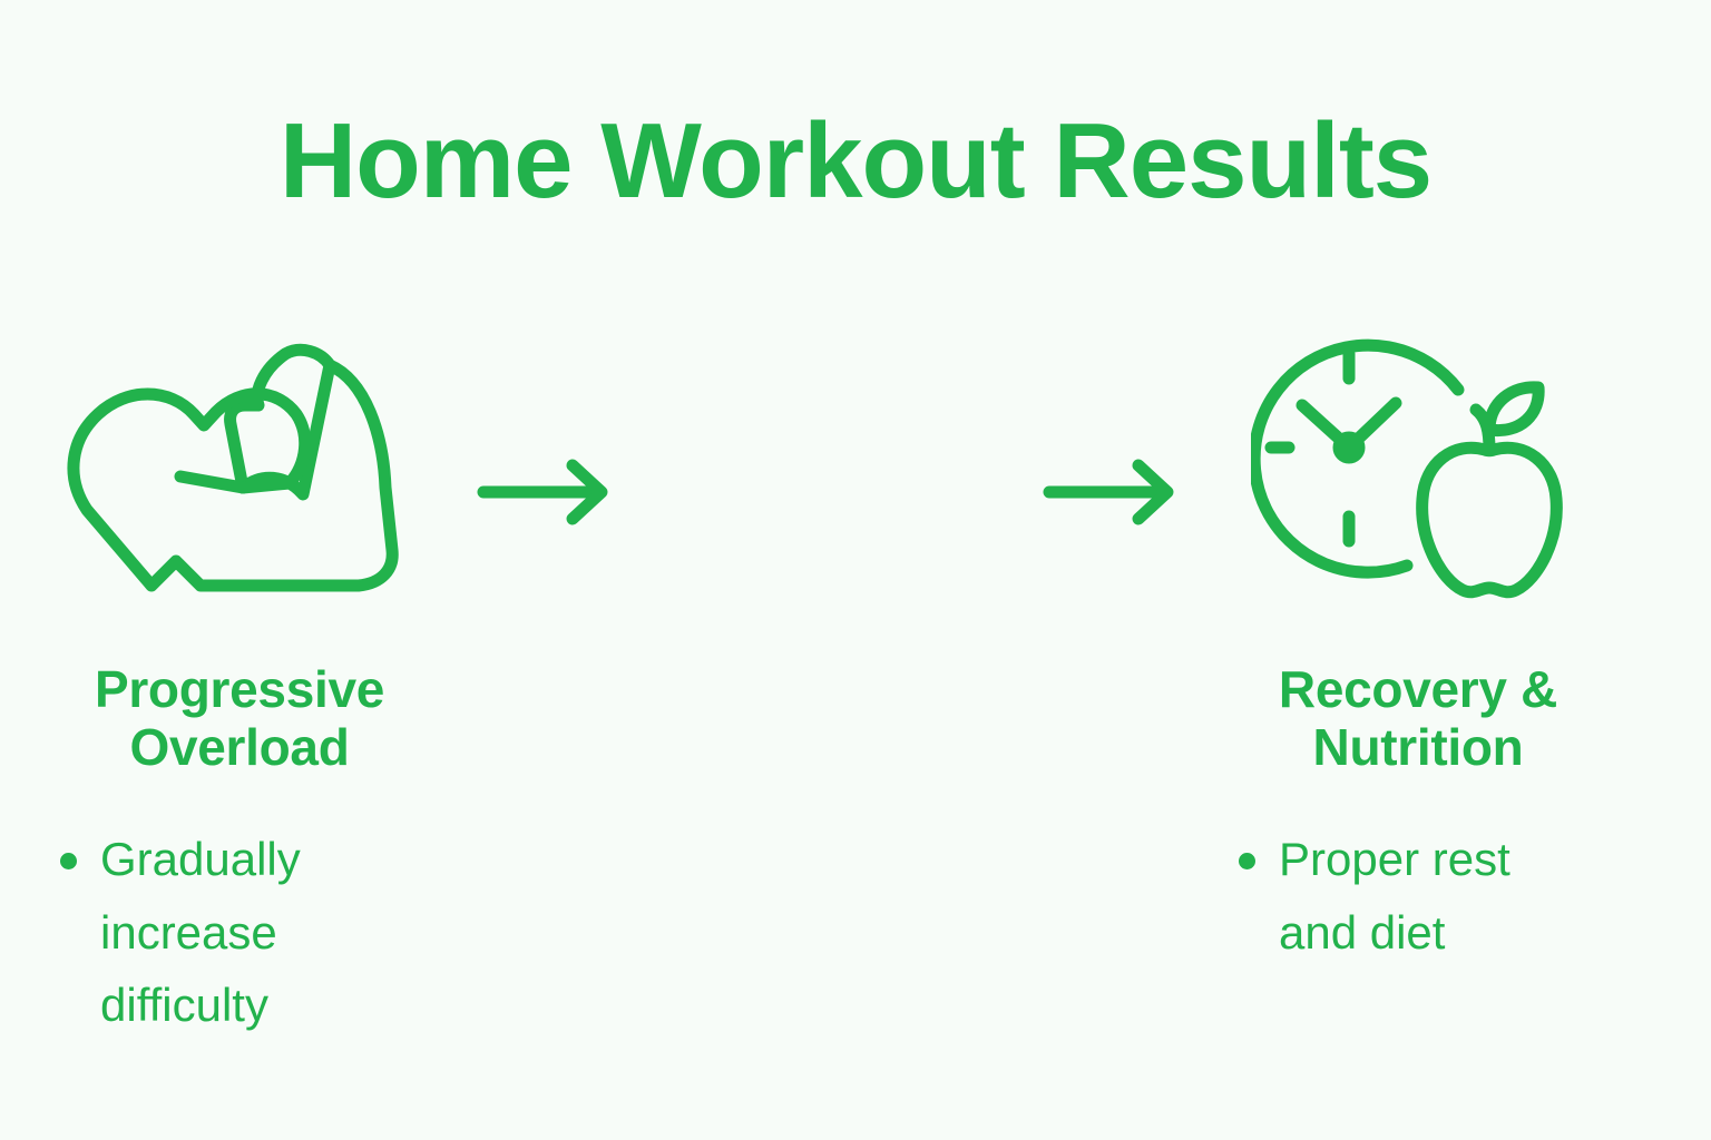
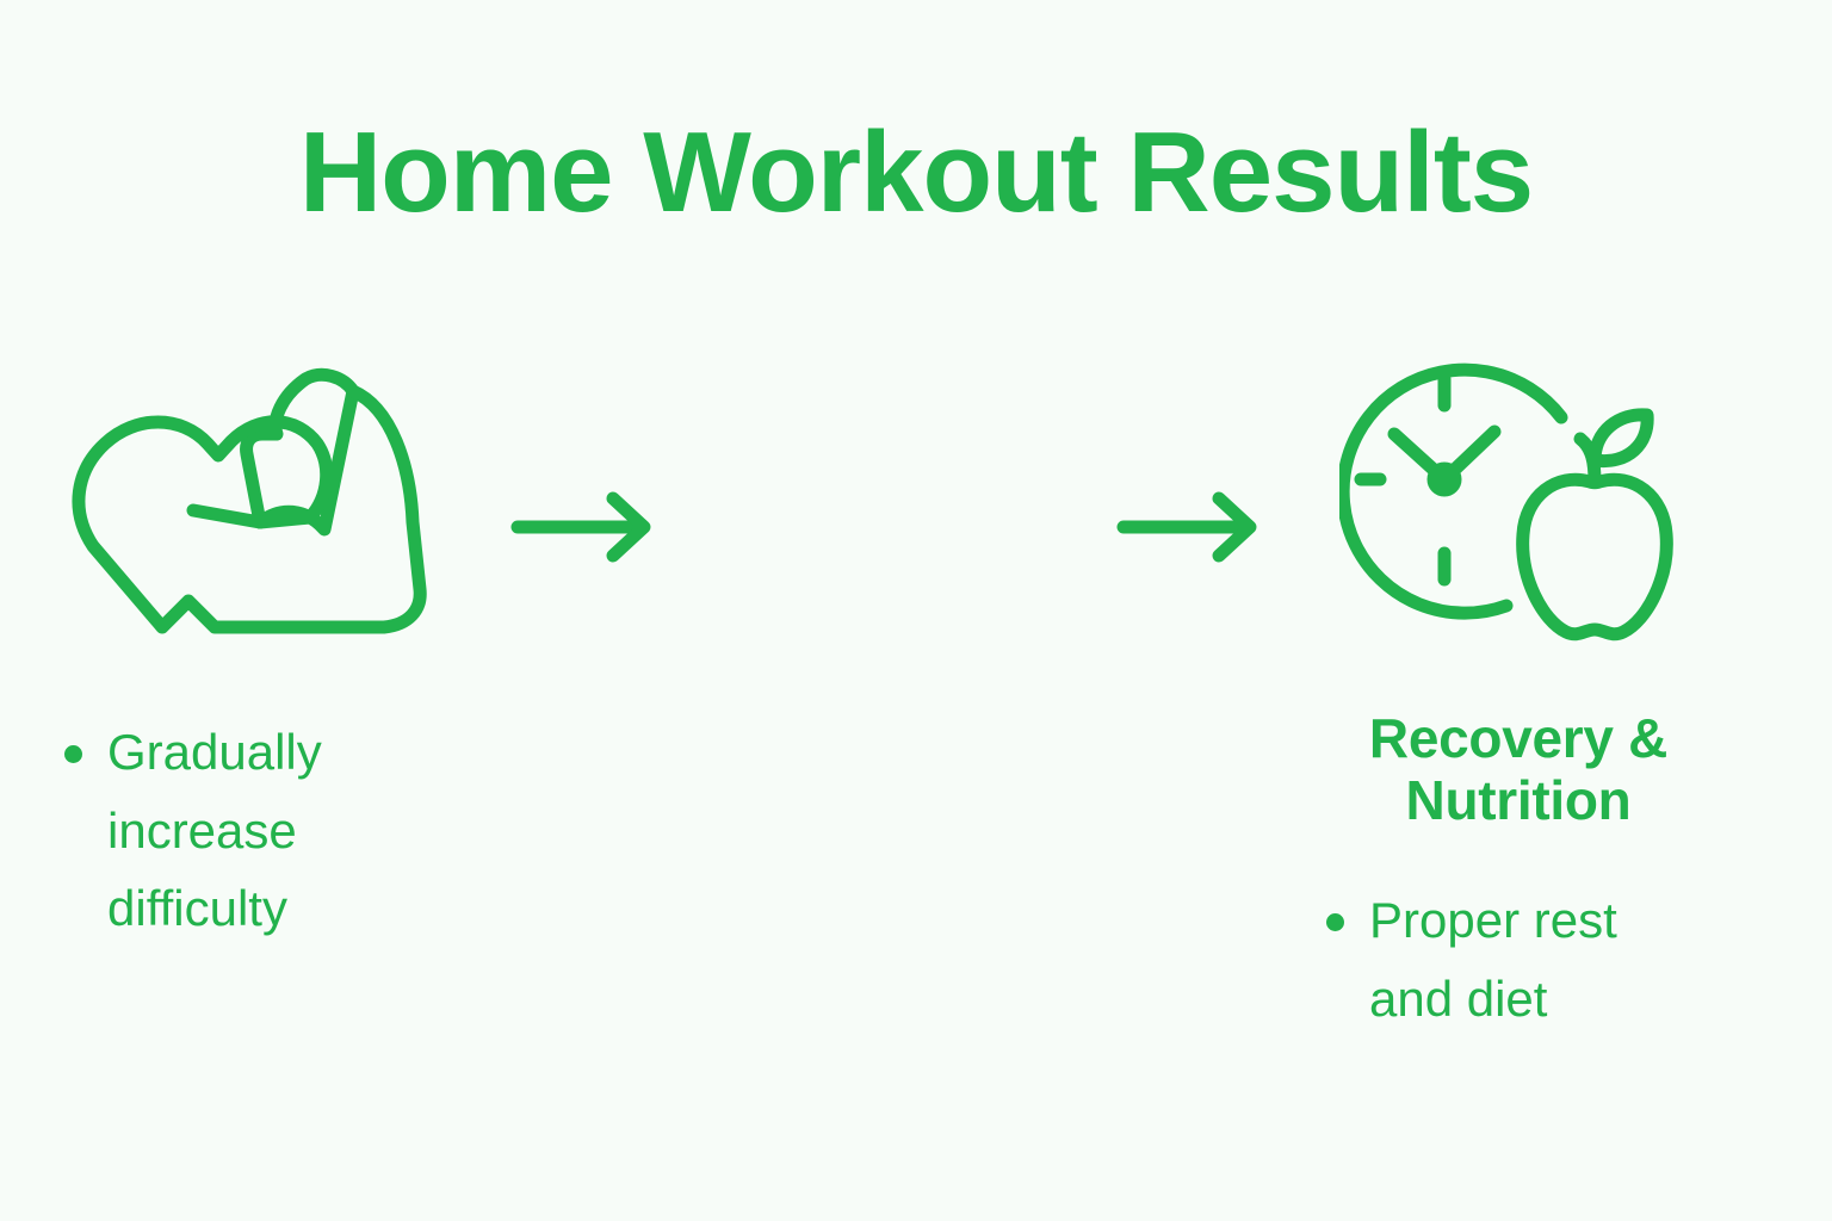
  Home Workout Results
- Progressive Overload
  Gradually increase difficulty
  Recovery & Nutrition
  Proper rest and diet
